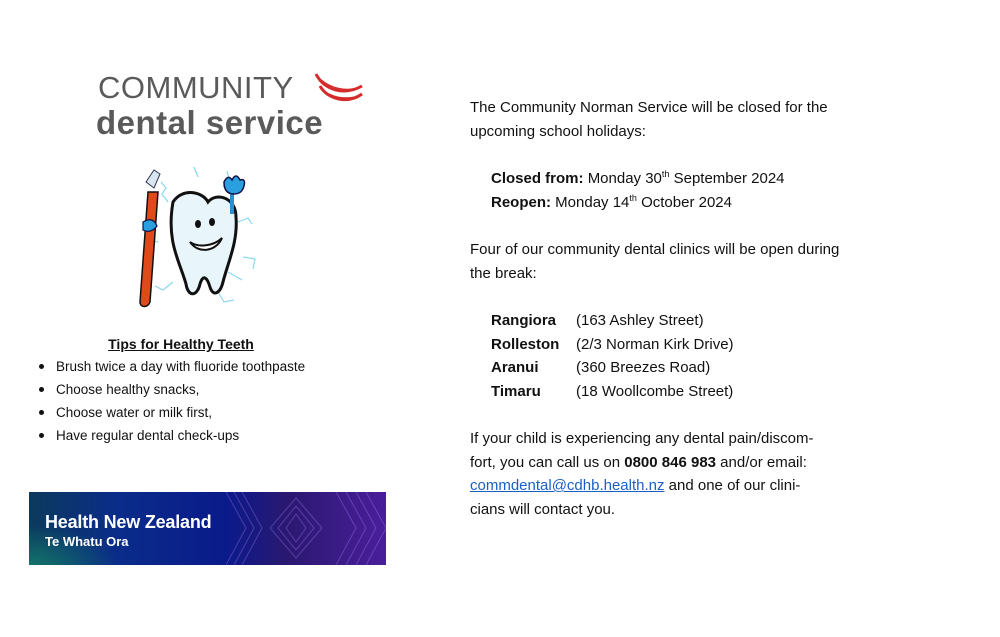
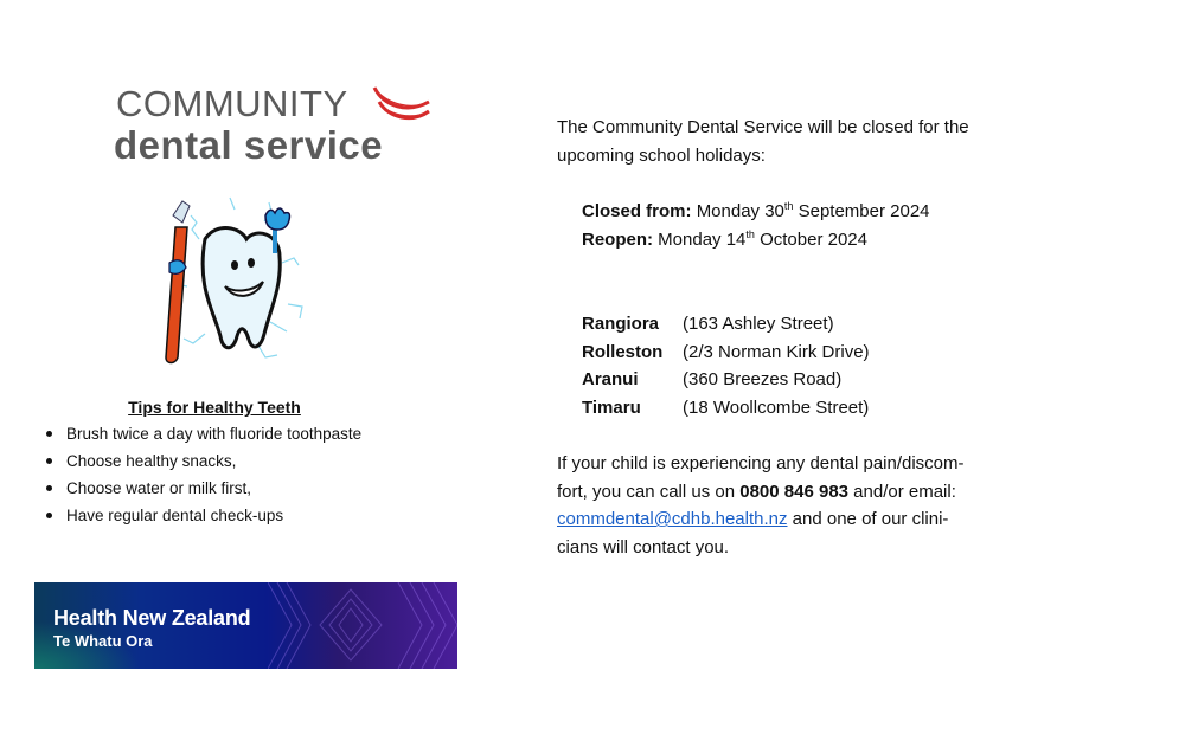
  COMMUNITY
  dental service
  Tips for Healthy Teeth
  Brush twice a day with fluoride toothpaste
  Choose healthy snacks,
  Choose water or milk first,
  Have regular dental check-ups
  Health New Zealand
  Te Whatu Ora
- The Community Norman Service will be closed for the upcoming school holidays:
+ The Community Dental Service will be closed for the upcoming school holidays:
  Closed from: Monday 30th September 2024
  Reopen: Monday 14th October 2024
- Four of our community dental clinics will be open during the break:
  Rangiora
  (163 Ashley Street)
  Rolleston
  (2/3 Norman Kirk Drive)
  Aranui
  (360 Breezes Road)
  Timaru
  (18 Woollcombe Street)
  If your child is experiencing any dental pain/discom-
  fort, you can call us on 0800 846 983 and/or email:
  commdental@cdhb.health.nz and one of our clini-
  cians will contact you.
